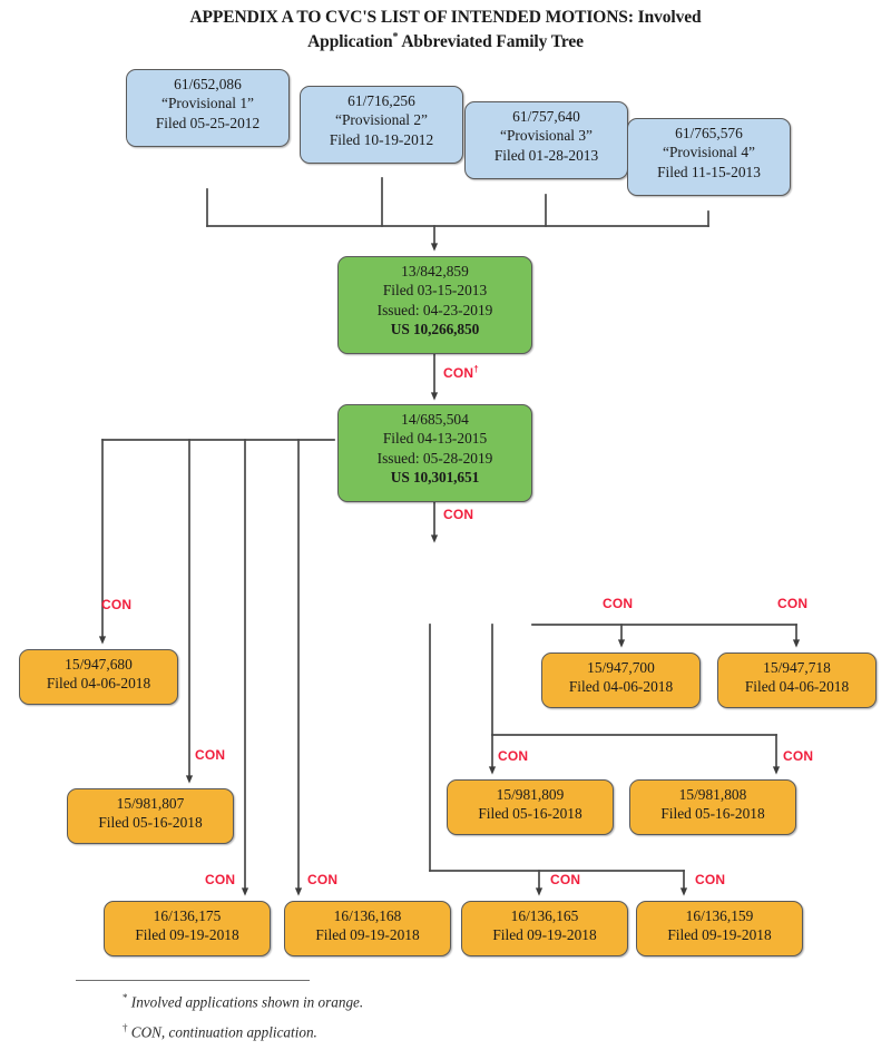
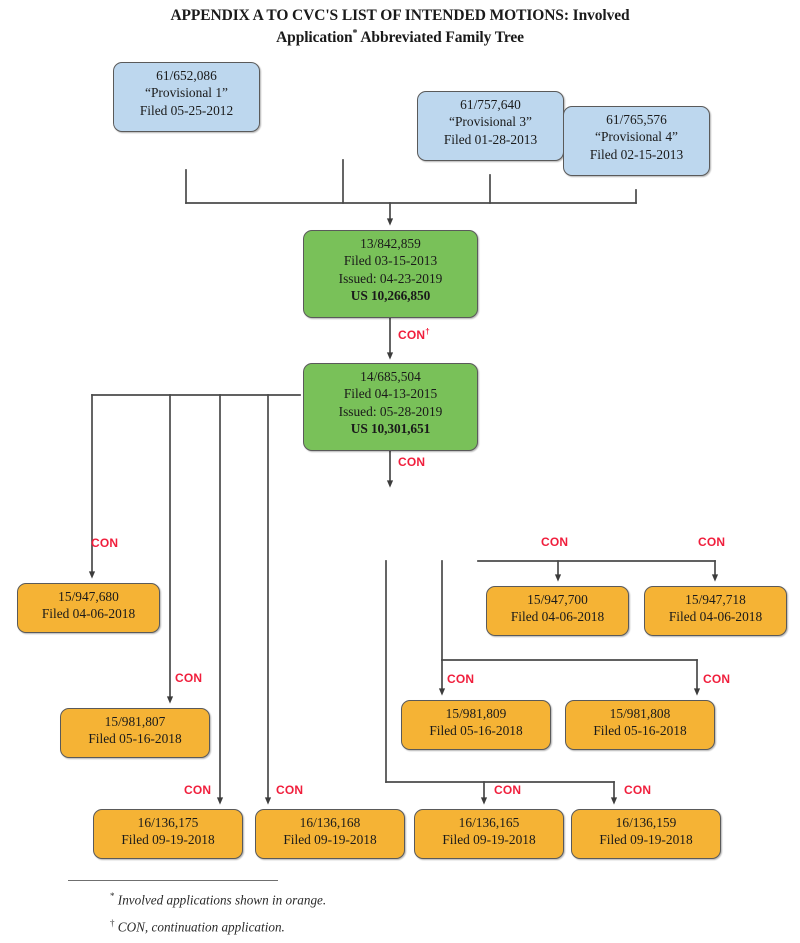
  APPENDIX A TO CVC'S LIST OF INTENDED MOTIONS: Involved
  Application* Abbreviated Family Tree
  61/652,086
  “Provisional 1”
  Filed 05-25-2012
- 61/716,256
- “Provisional 2”
- Filed 10-19-2012
  61/757,640
  “Provisional 3”
  Filed 01-28-2013
  61/765,576
  “Provisional 4”
- Filed 11-15-2013
+ Filed 02-15-2013
  13/842,859
  Filed 03-15-2013
  Issued: 04-23-2019
  US 10,266,850
  14/685,504
  Filed 04-13-2015
  Issued: 05-28-2019
  US 10,301,651
  15/947,680
  Filed 04-06-2018
  15/947,700
  Filed 04-06-2018
  15/947,718
  Filed 04-06-2018
  15/981,807
  Filed 05-16-2018
  15/981,809
  Filed 05-16-2018
  15/981,808
  Filed 05-16-2018
  16/136,175
  Filed 09-19-2018
  16/136,168
  Filed 09-19-2018
  16/136,165
  Filed 09-19-2018
  16/136,159
  Filed 09-19-2018
  CON†
  CON
  CON
  CON
  CON
  CON
  CON
  CON
  CON
  CON
  CON
  CON
  * Involved applications shown in orange.
  † CON, continuation application.
